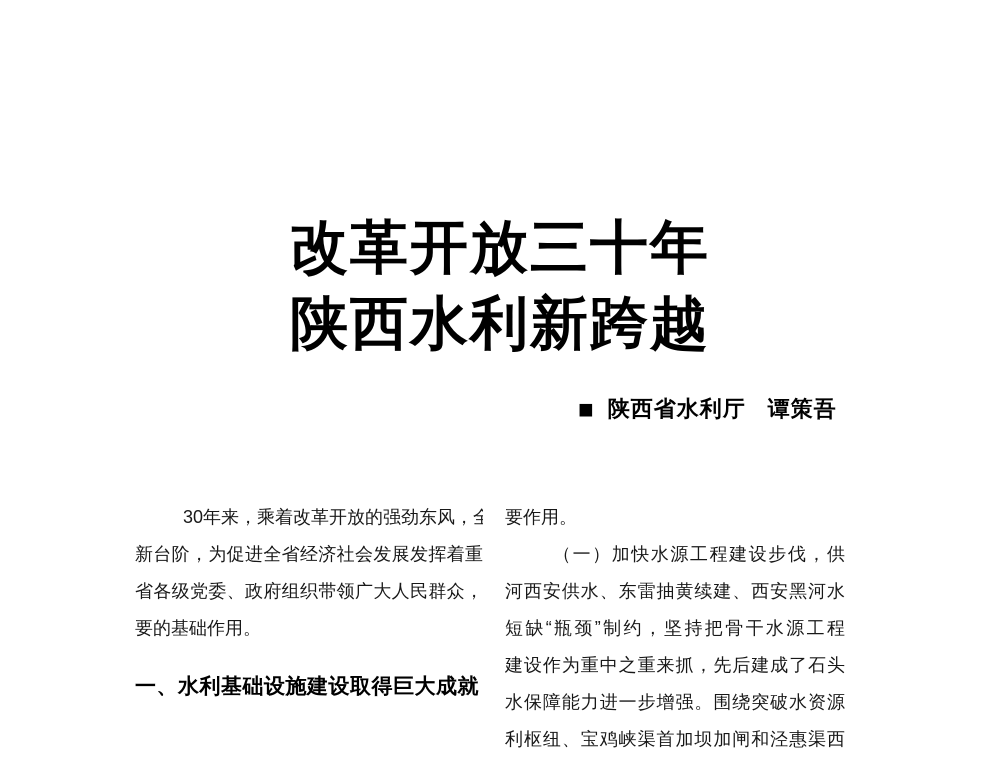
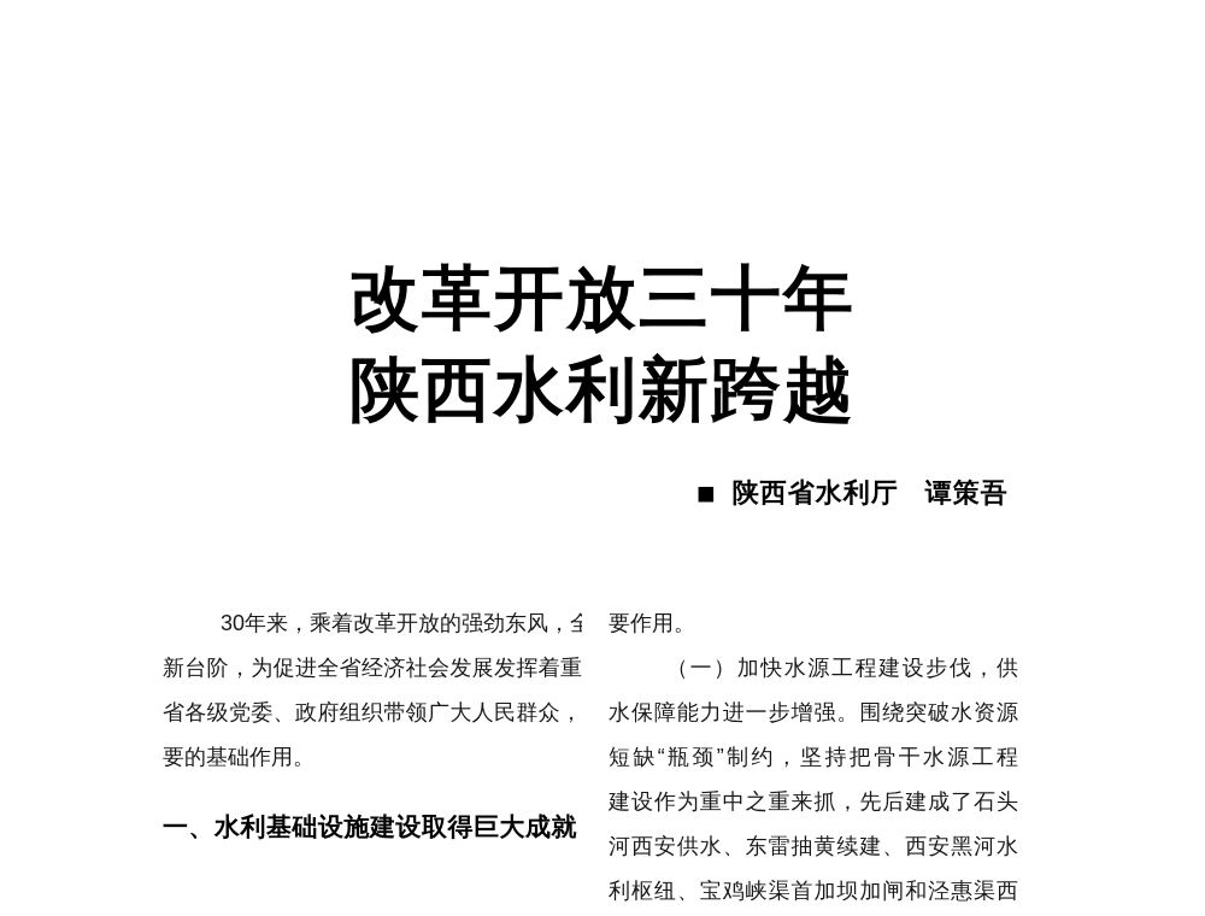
  改革开放三十年
  陕西水利新跨越
  ■
  陕西省水利厅
  谭策吾
  30年来，乘着改革开放的强劲东风，全
  新台阶，为促进全省经济社会发展发挥着重
  省各级党委、政府组织带领广大人民群众，
  要的基础作用。
  一、水利基础设施建设取得巨大成就
  要作用。
  （一）加快水源工程建设步伐，供
- 河西安供水、东雷抽黄续建、西安黑河水
+ 水保障能力进一步增强。围绕突破水资源
  短缺“瓶颈”制约，坚持把骨干水源工程
  建设作为重中之重来抓，先后建成了石头
- 水保障能力进一步增强。围绕突破水资源
+ 河西安供水、东雷抽黄续建、西安黑河水
  利枢纽、宝鸡峡渠首加坝加闸和泾惠渠西
